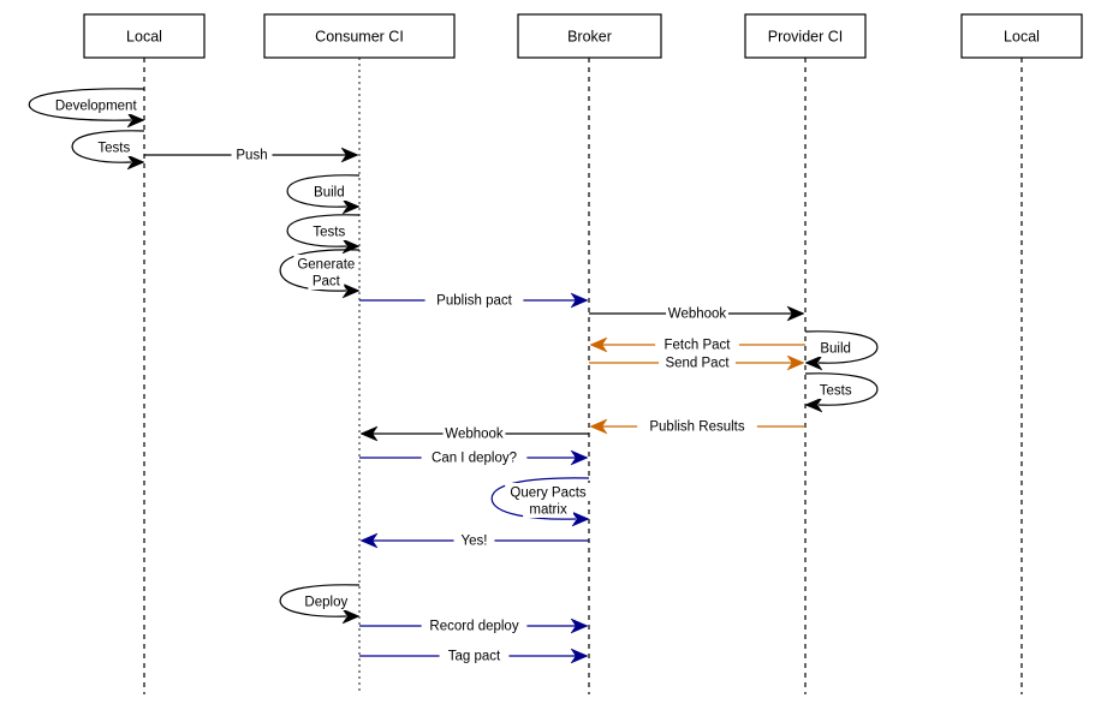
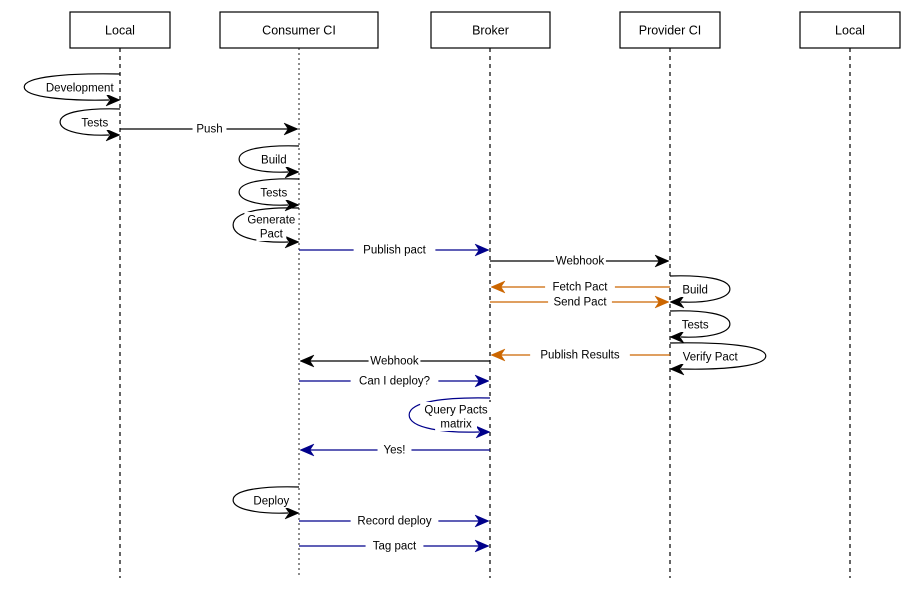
  Local
  Consumer CI
  Broker
  Provider CI
  Local
  Development
  Tests
  Push
  Build
  Tests
  Generate
  Pact
  Publish pact
  Webhook
  Build
  Fetch Pact
  Send Pact
  Tests
+ Verify Pact
  Publish Results
  Webhook
  Can I deploy?
  Query Pacts
  matrix
  Yes!
  Deploy
  Record deploy
  Tag pact
